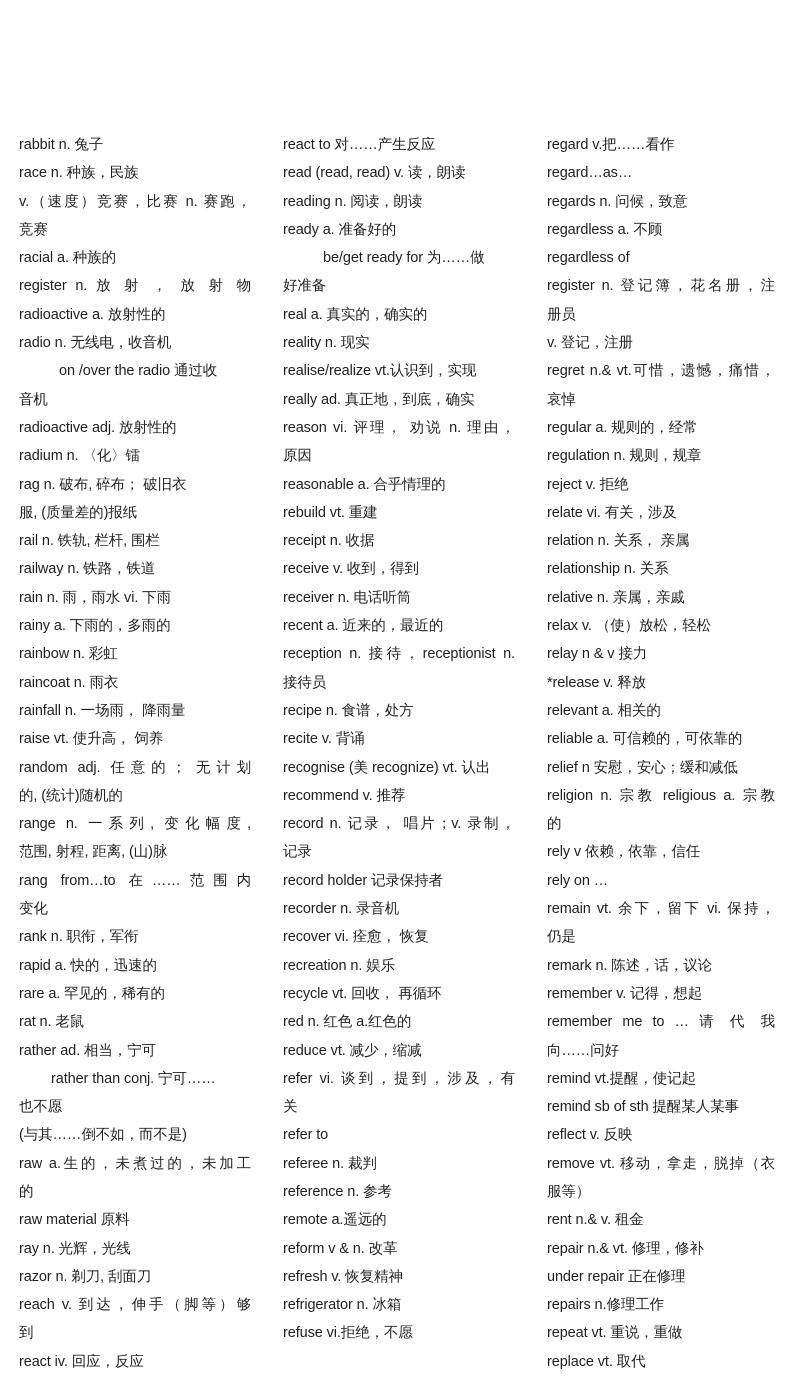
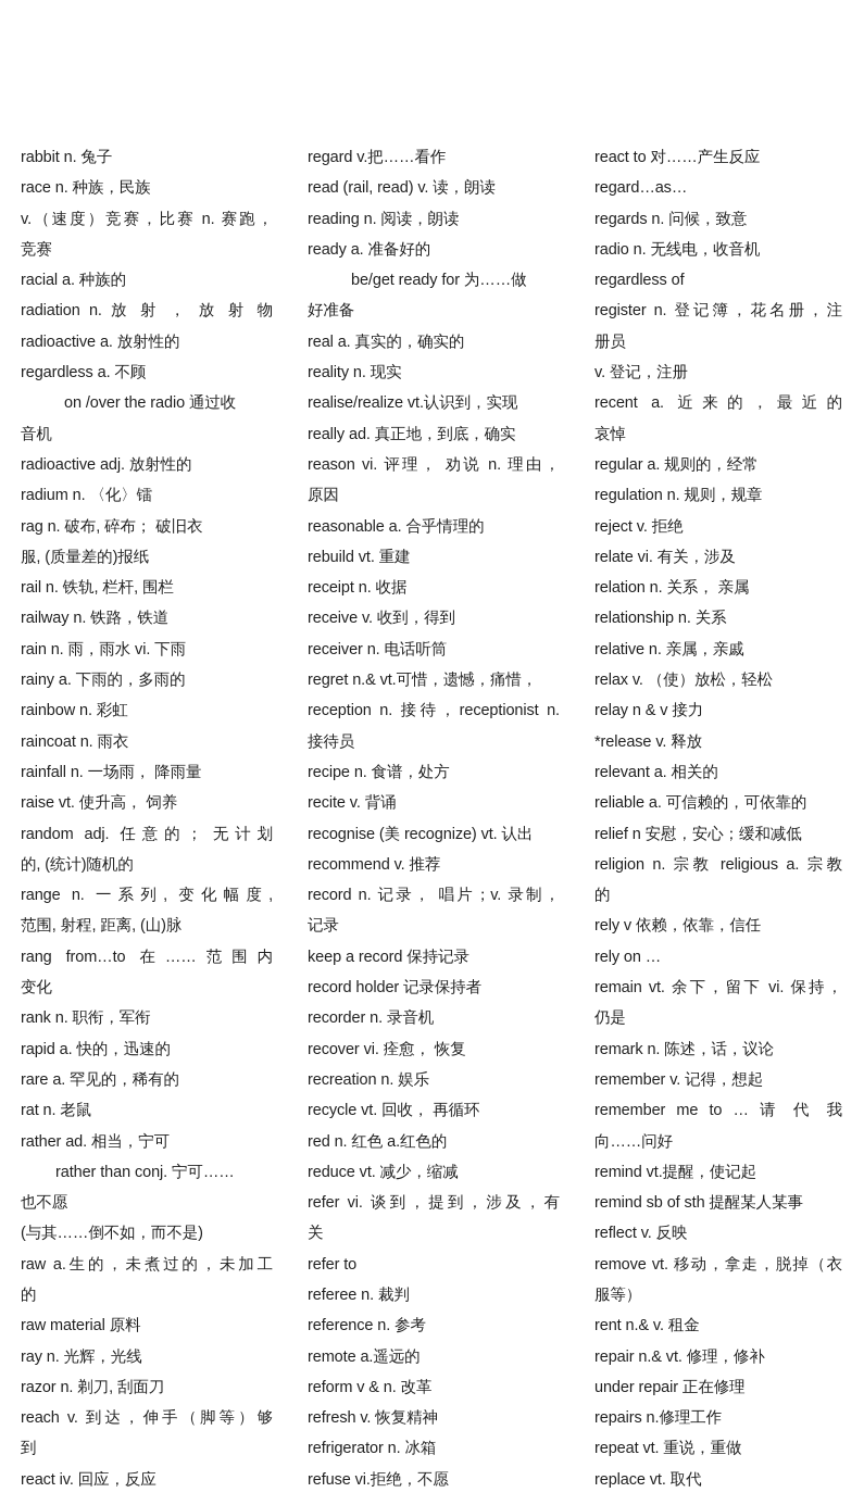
  rabbit n. 兔子
  race n. 种族，民族
  v.（速度）竞赛，比赛 n. 赛跑，
  竞赛
  racial a. 种族的
- register n. 放 射 ， 放 射 物
+ radiation n. 放 射 ， 放 射 物
  radioactive a. 放射性的
- radio n. 无线电，收音机
+ regardless a. 不顾
  on /over the radio 通过收
  音机
  radioactive adj. 放射性的
  radium n. 〈化〉镭
  rag n. 破布, 碎布； 破旧衣
  服, (质量差的)报纸
  rail n. 铁轨, 栏杆, 围栏
  railway n. 铁路，铁道
  rain n. 雨，雨水 vi. 下雨
  rainy a. 下雨的，多雨的
  rainbow n. 彩虹
  raincoat n. 雨衣
  rainfall n. 一场雨， 降雨量
  raise vt. 使升高， 饲养
  random adj. 任意的； 无计划
  的, (统计)随机的
  range n. 一系列, 变化幅度,
  范围, 射程, 距离, (山)脉
  rang from…to 在……范围内
  变化
  rank n. 职衔，军衔
  rapid a. 快的，迅速的
  rare a. 罕见的，稀有的
  rat n. 老鼠
  rather ad. 相当，宁可
  rather than conj. 宁可……
  也不愿
  (与其……倒不如，而不是)
  raw a.生的，未煮过的，未加工
  的
  raw material 原料
  ray n. 光辉，光线
  razor n. 剃刀, 刮面刀
  reach v. 到达，伸手（脚等）够
  到
  react iv. 回应，反应
- react to 对……产生反应
+ regard v.把……看作
- read (read, read) v. 读，朗读
+ read (rail, read) v. 读，朗读
  reading n. 阅读，朗读
  ready a. 准备好的
  be/get ready for 为……做
  好准备
  real a. 真实的，确实的
  reality n. 现实
  realise/realize vt.认识到，实现
  really ad. 真正地，到底，确实
  reason vi. 评理， 劝说 n. 理由，
  原因
  reasonable a. 合乎情理的
  rebuild vt. 重建
  receipt n. 收据
  receive v. 收到，得到
  receiver n. 电话听筒
- recent a. 近来的，最近的
+ regret n.& vt.可惜，遗憾，痛惜，
  reception n. 接待，receptionist n.
  接待员
  recipe n. 食谱，处方
  recite v. 背诵
  recognise (美 recognize) vt. 认出
  recommend v. 推荐
  record n. 记录， 唱片；v. 录制，
  记录
+ keep a record 保持记录
  record holder 记录保持者
  recorder n. 录音机
  recover vi. 痊愈， 恢复
  recreation n. 娱乐
  recycle vt. 回收， 再循环
  red n. 红色 a.红色的
  reduce vt. 减少，缩减
  refer vi. 谈到，提到，涉及，有
  关
  refer to
  referee n. 裁判
  reference n. 参考
  remote a.遥远的
  reform v & n. 改革
  refresh v. 恢复精神
  refrigerator n. 冰箱
  refuse vi.拒绝，不愿
- regard v.把……看作
+ react to 对……产生反应
  regard…as…
  regards n. 问候，致意
- regardless a. 不顾
+ radio n. 无线电，收音机
  regardless of
  register n. 登记簿，花名册，注
  册员
  v. 登记，注册
- regret n.& vt.可惜，遗憾，痛惜，
+ recent a. 近来的，最近的
  哀悼
  regular a. 规则的，经常
  regulation n. 规则，规章
  reject v. 拒绝
  relate vi. 有关，涉及
  relation n. 关系， 亲属
  relationship n. 关系
  relative n. 亲属，亲戚
  relax v. （使）放松，轻松
  relay n & v 接力
  *release v. 释放
  relevant a. 相关的
  reliable a. 可信赖的，可依靠的
  relief n 安慰，安心；缓和减低
  religion n. 宗教 religious a. 宗教
  的
  rely v 依赖，依靠，信任
  rely on …
  remain vt. 余下，留下 vi. 保持，
  仍是
  remark n. 陈述，话，议论
  remember v. 记得，想起
  remember me to … 请 代 我
  向……问好
  remind vt.提醒，使记起
  remind sb of sth 提醒某人某事
  reflect v. 反映
  remove vt. 移动，拿走，脱掉（衣
  服等）
  rent n.& v. 租金
  repair n.& vt. 修理，修补
  under repair 正在修理
  repairs n.修理工作
  repeat vt. 重说，重做
  replace vt. 取代
